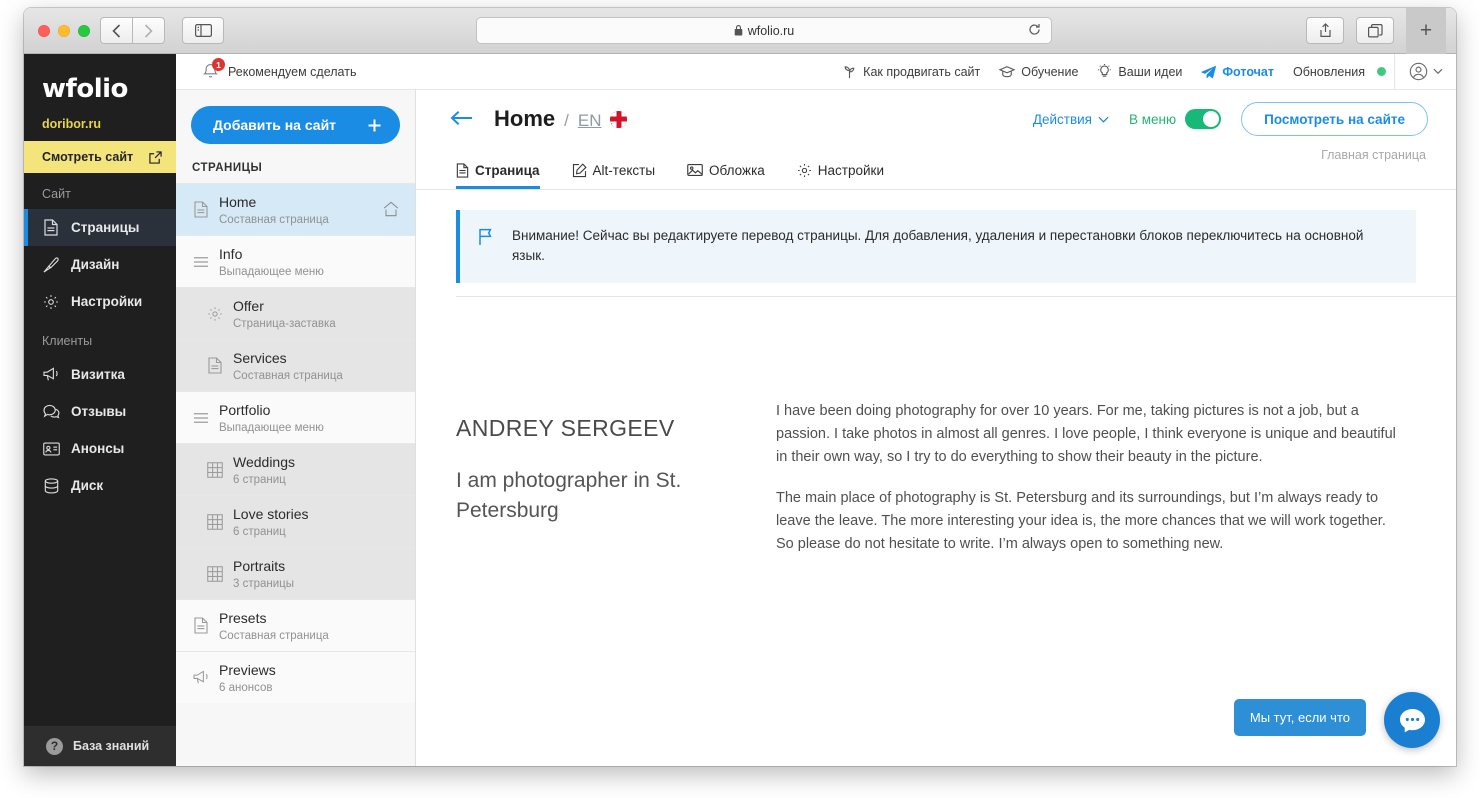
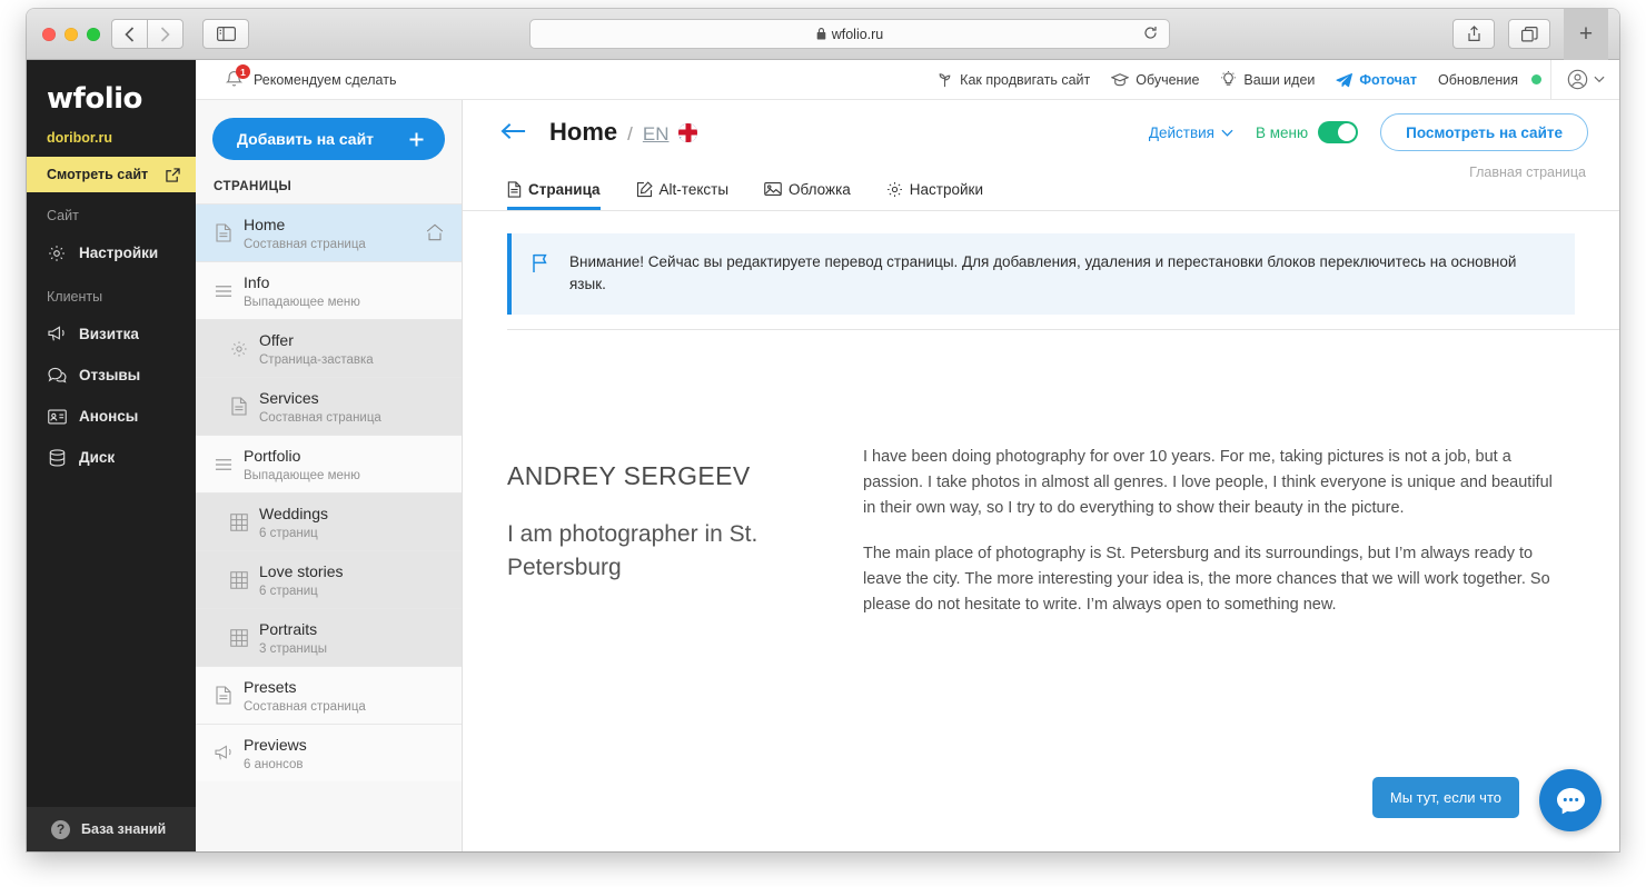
  wfolio.ru
  +
  wfolio
  doribor.ru
  Смотреть сайт
  Сайт
- Страницы
- Дизайн
  Настройки
  Клиенты
  Визитка
  Отзывы
  Анонсы
  Диск
  ?
  База знаний
  1
  Рекомендуем сделать
  Как продвигать сайт
  Обучение
  Ваши идеи
  Фоточат
  Обновления
  Добавить на сайт
  СТРАНИЦЫ
  Home
  Составная страница
  Info
  Выпадающее меню
  Offer
  Страница-заставка
  Services
  Составная страница
  Portfolio
  Выпадающее меню
  Weddings
  6 страниц
  Love stories
  6 страниц
  Portraits
  3 страницы
  Presets
  Составная страница
  Previews
  6 анонсов
  Home
  /
  EN
  Действия
  В меню
  Посмотреть на сайте
  Главная страница
  Страница
  Alt-тексты
  Обложка
  Настройки
  Внимание! Сейчас вы редактируете перевод страницы. Для добавления, удаления и перестановки блоков переключитесь на основной язык.
  ANDREY SERGEEV
  I am photographer in St. Petersburg
  I have been doing photography for over 10 years. For me, taking pictures is not a job, but a passion. I take photos in almost all genres. I love people, I think everyone is unique and beautiful in their own way, so I try to do everything to show their beauty in the picture.
- The main place of photography is St. Petersburg and its surroundings, but I’m always ready to leave the leave. The more interesting your idea is, the more chances that we will work together. So please do not hesitate to write. I’m always open to something new.
+ The main place of photography is St. Petersburg and its surroundings, but I’m always ready to leave the city. The more interesting your idea is, the more chances that we will work together. So please do not hesitate to write. I’m always open to something new.
  Мы тут, если что
